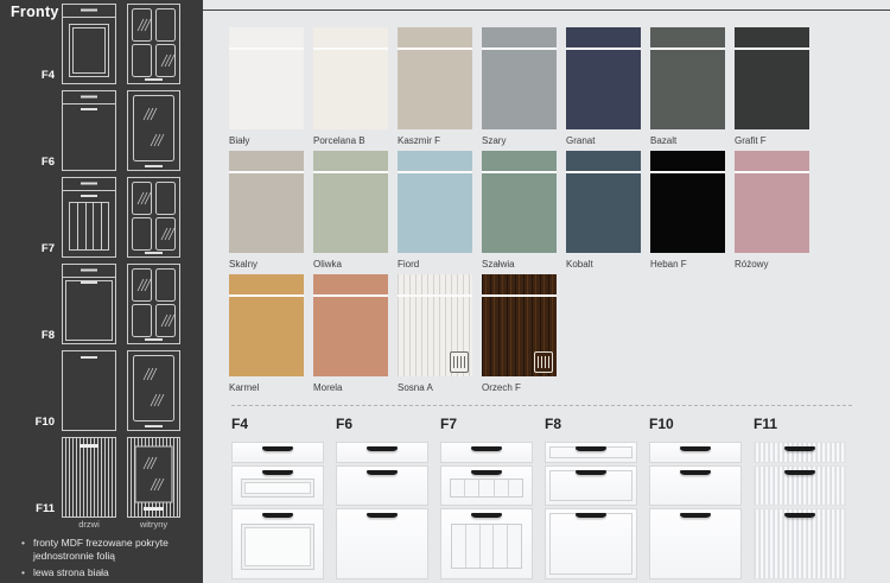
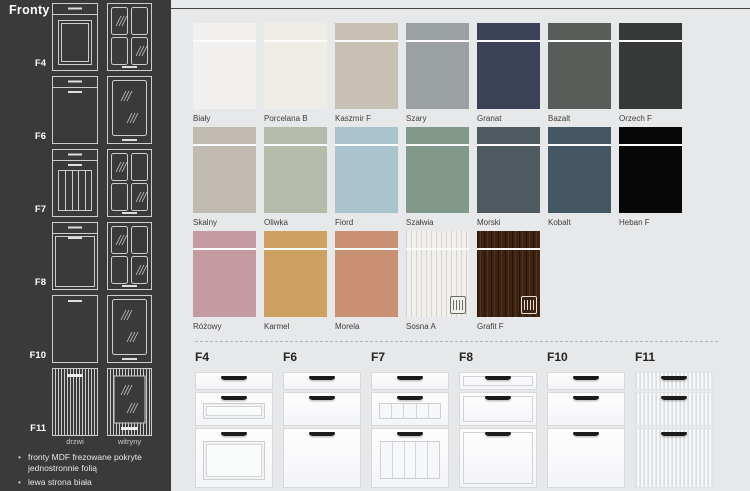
  Fronty
  F4
  F6
  F7
  F8
  F10
  F11
  drzwi
  witryny
  fronty MDF frezowane pokryte jednostronnie folią
  lewa strona biała
  Biały
  Porcelana B
  Kaszmir F
  Szary
  Granat
  Bazalt
- Grafit F
+ Orzech F
  Skalny
  Oliwka
  Fiord
  Szałwia
+ Morski
  Kobalt
  Heban F
  Różowy
  Karmel
  Morela
  Sosna A
- Orzech F
+ Grafit F
  F4
  F6
  F7
  F8
  F10
  F11
